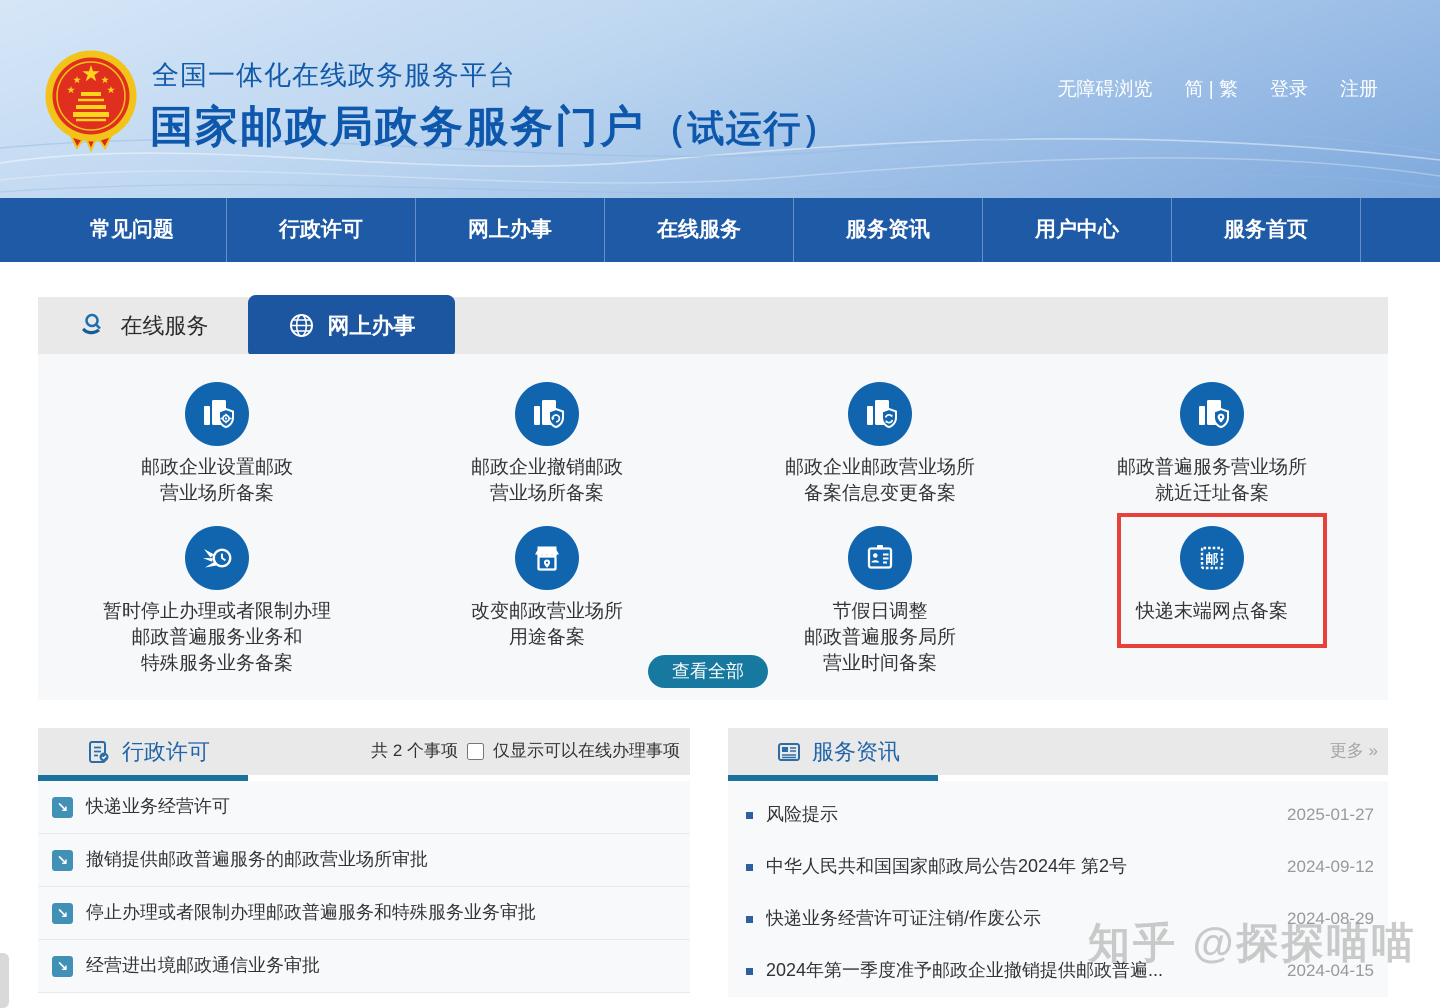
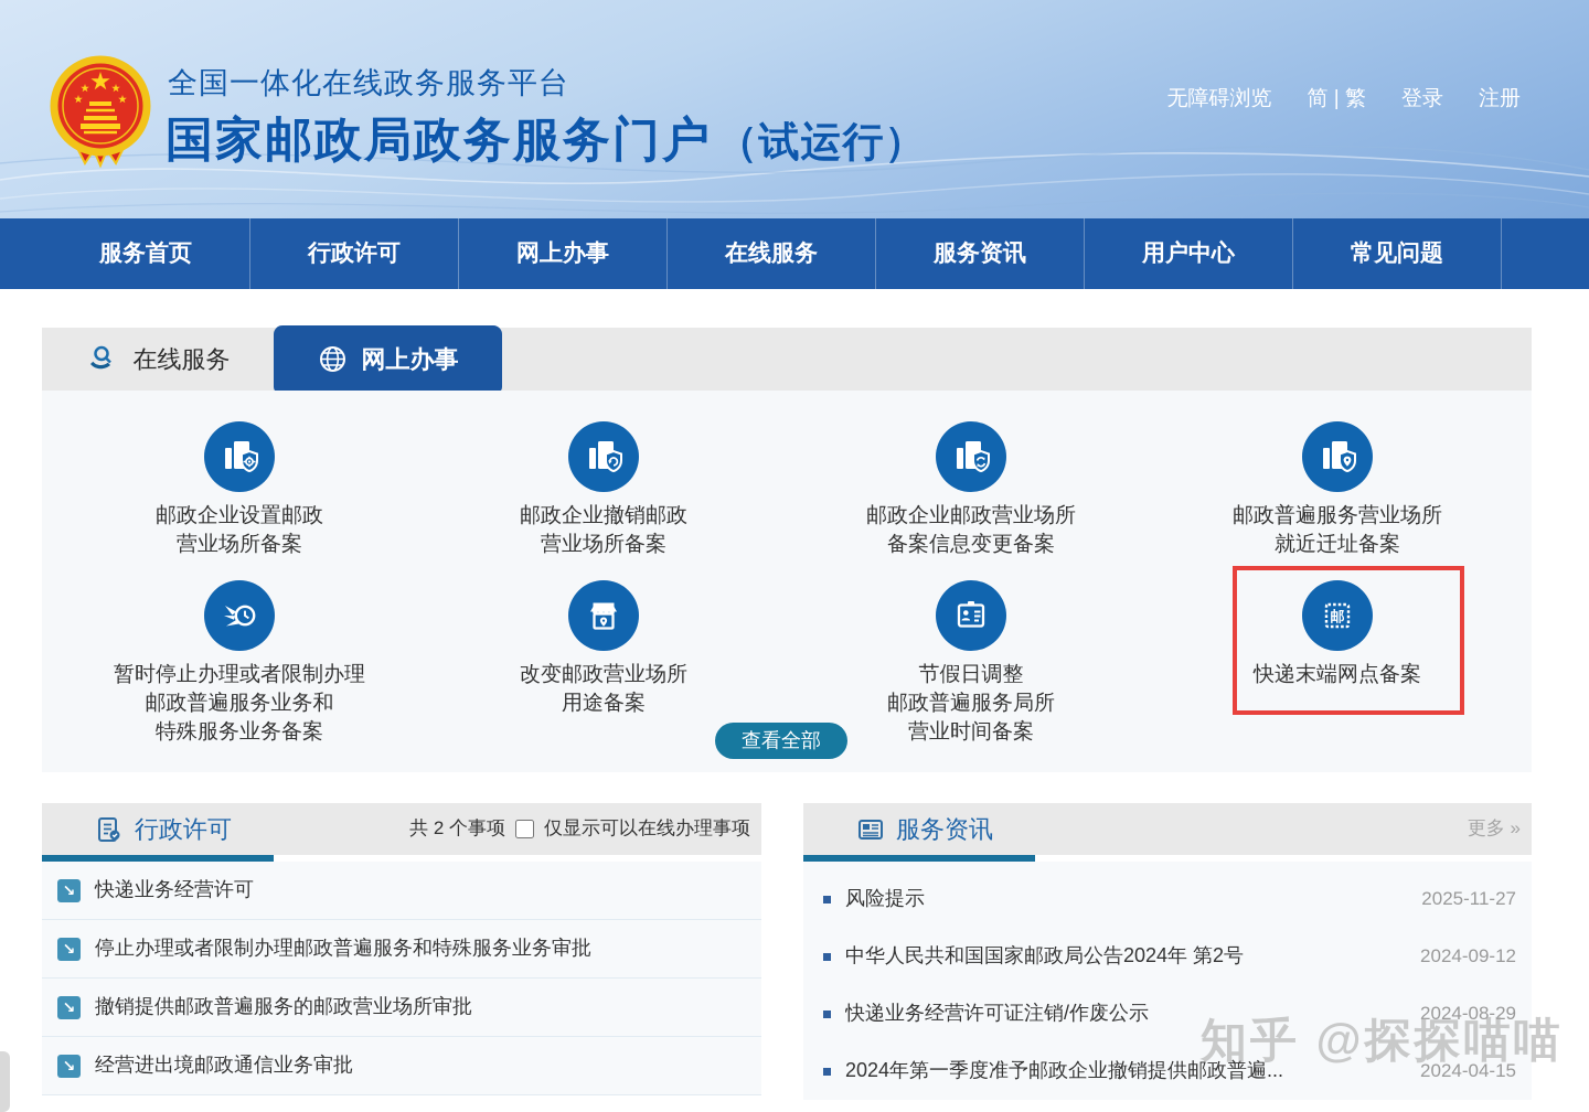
  全国一体化在线政务服务平台
  国家邮政局政务服务门户 （试运行）
  无障碍浏览
  简 | 繁
  登录
  注册
- 常见问题
+ 服务首页
  行政许可
  网上办事
  在线服务
  服务资讯
  用户中心
- 服务首页
+ 常见问题
  在线服务
  网上办事
  邮政企业设置邮政
  营业场所备案
  邮政企业撤销邮政
  营业场所备案
  邮政企业邮政营业场所
  备案信息变更备案
  邮政普遍服务营业场所
  就近迁址备案
  暂时停止办理或者限制办理
  邮政普遍服务业务和
  特殊服务业务备案
  改变邮政营业场所
  用途备案
  节假日调整
  邮政普遍服务局所
  营业时间备案
  邮
  快递末端网点备案
  查看全部
  行政许可
  共 2 个事项
  仅显示可以在线办理事项
  ↘
  快递业务经营许可
  ↘
- 撤销提供邮政普遍服务的邮政营业场所审批
+ 停止办理或者限制办理邮政普遍服务和特殊服务业务审批
  ↘
- 停止办理或者限制办理邮政普遍服务和特殊服务业务审批
+ 撤销提供邮政普遍服务的邮政营业场所审批
  ↘
  经营进出境邮政通信业务审批
  服务资讯
  更多 »
  风险提示
- 2025-01-27
+ 2025-11-27
  中华人民共和国国家邮政局公告2024年 第2号
  2024-09-12
  快递业务经营许可证注销/作废公示
  2024-08-29
  2024年第一季度准予邮政企业撤销提供邮政普遍...
  2024-04-15
  知乎 @探探喵喵
